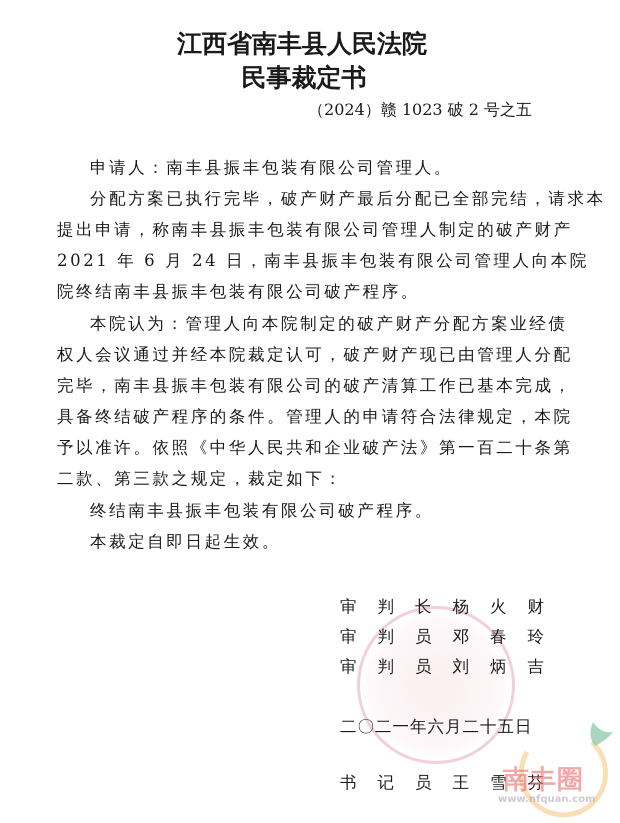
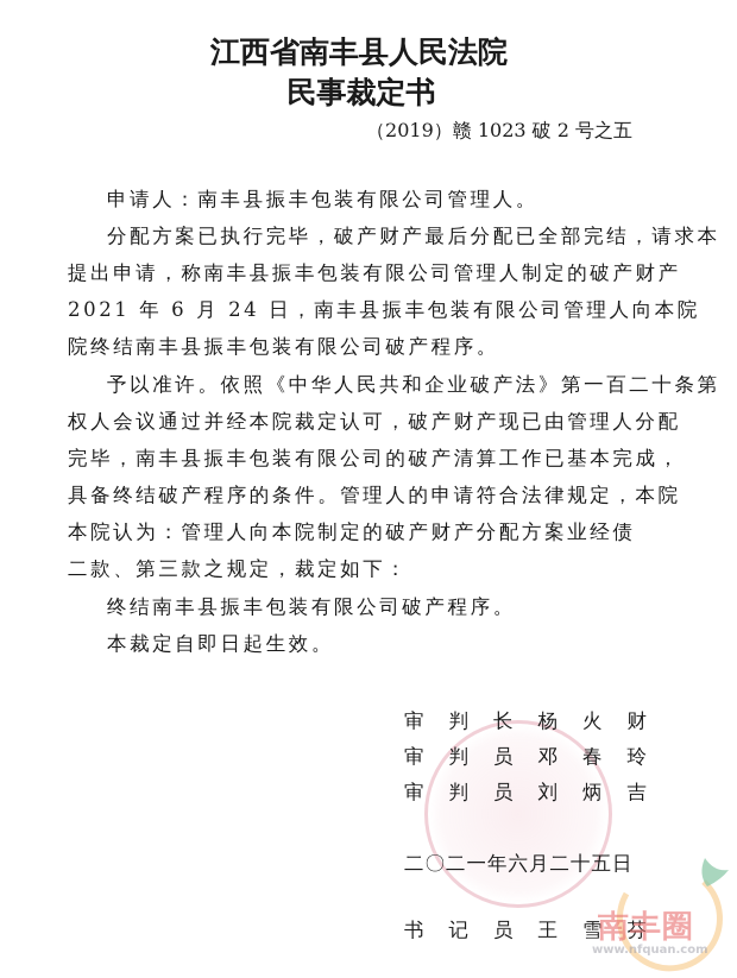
  江西省南丰县人民法院
  民事裁定书
- （2024）赣 1023 破 2 号之五
+ （2019）赣 1023 破 2 号之五
  申请人：南丰县振丰包装有限公司管理人。
  分配方案已执行完毕，破产财产最后分配已全部完结，请求本
  提出申请，称南丰县振丰包装有限公司管理人制定的破产财产
  2021 年 6 月 24 日，南丰县振丰包装有限公司管理人向本院
  院终结南丰县振丰包装有限公司破产程序。
- 本院认为：管理人向本院制定的破产财产分配方案业经债
+ 予以准许。依照《中华人民共和企业破产法》第一百二十条第
  权人会议通过并经本院裁定认可，破产财产现已由管理人分配
  完毕，南丰县振丰包装有限公司的破产清算工作已基本完成，
  具备终结破产程序的条件。管理人的申请符合法律规定，本院
- 予以准许。依照《中华人民共和企业破产法》第一百二十条第
+ 本院认为：管理人向本院制定的破产财产分配方案业经债
  二款、第三款之规定，裁定如下：
  终结南丰县振丰包装有限公司破产程序。
  本裁定自即日起生效。
  审 判 长 杨 火 财
  审 判 员 邓 春 玲
  审 判 员 刘 炳 吉
  二〇二一年六月二十五日
  书 记 员 王 雪 芬
  南丰圈
  www.nfquan.com
